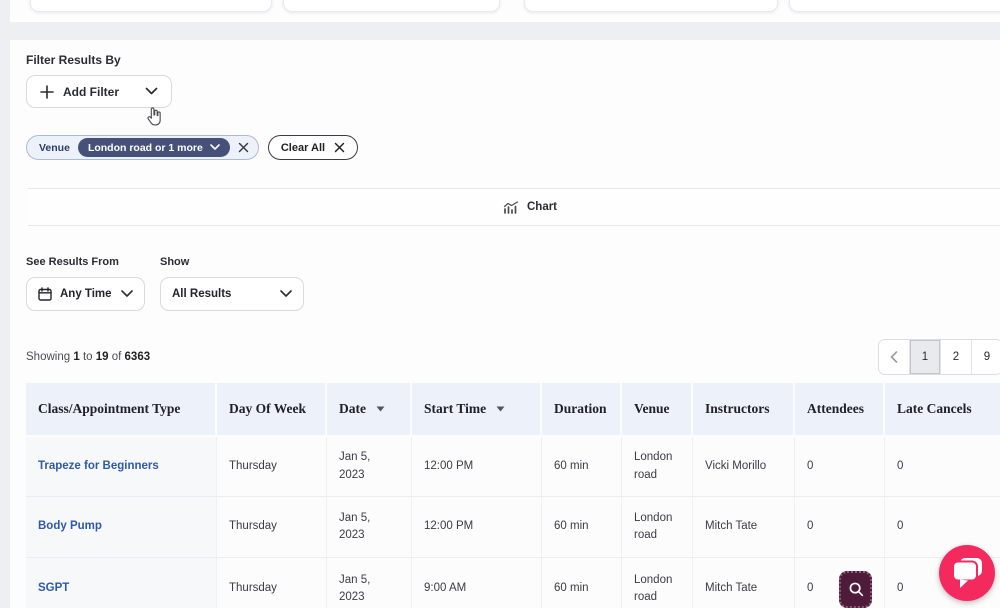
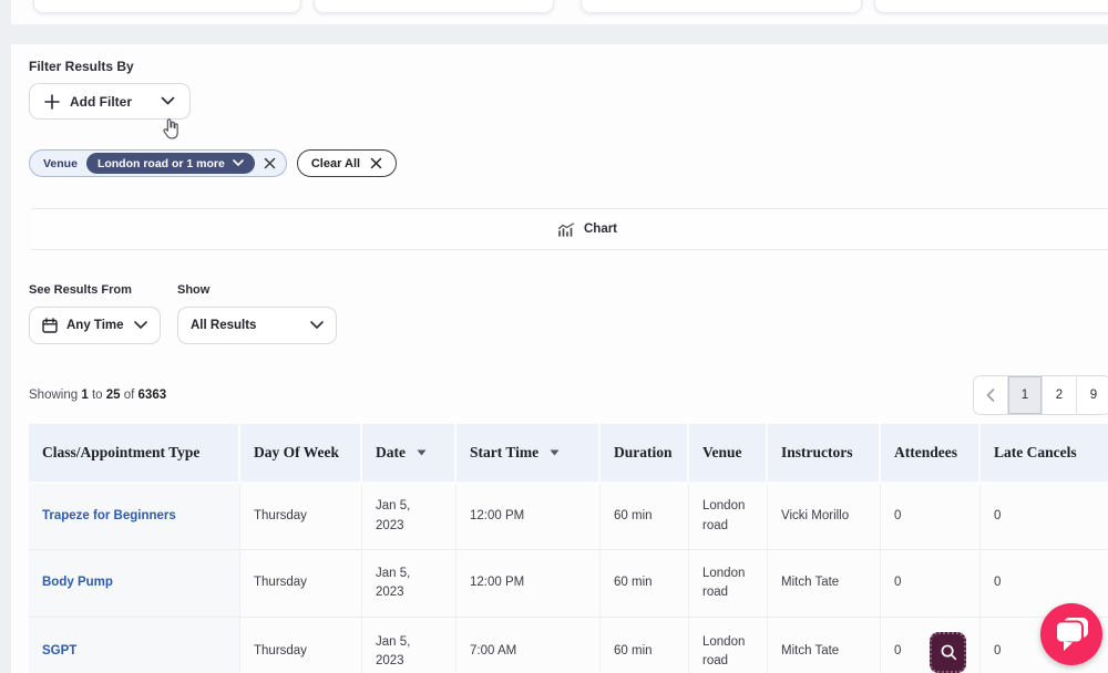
  Filter Results By
  Add Filter
  Venue
  London road or 1 more
  Clear All
  Chart
  See Results From
  Show
  Any Time
  All Results
- Showing 1 to 19 of 6363
+ Showing 1 to 25 of 6363
  1
  2
  9
  Class/Appointment Type	Day Of Week	Date	Start Time	Duration	Venue	Instructors	Attendees	Late Cancels
  Trapeze for Beginners	Thursday	Jan 5, 2023	12:00 PM	60 min	London road	Vicki Morillo	0	0
  Body Pump	Thursday	Jan 5, 2023	12:00 PM	60 min	London road	Mitch Tate	0	0
- SGPT	Thursday	Jan 5, 2023	9:00 AM	60 min	London road	Mitch Tate	0	0
+ SGPT	Thursday	Jan 5, 2023	7:00 AM	60 min	London road	Mitch Tate	0	0
